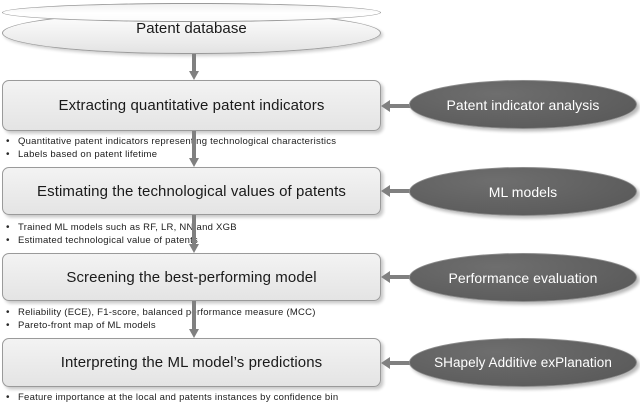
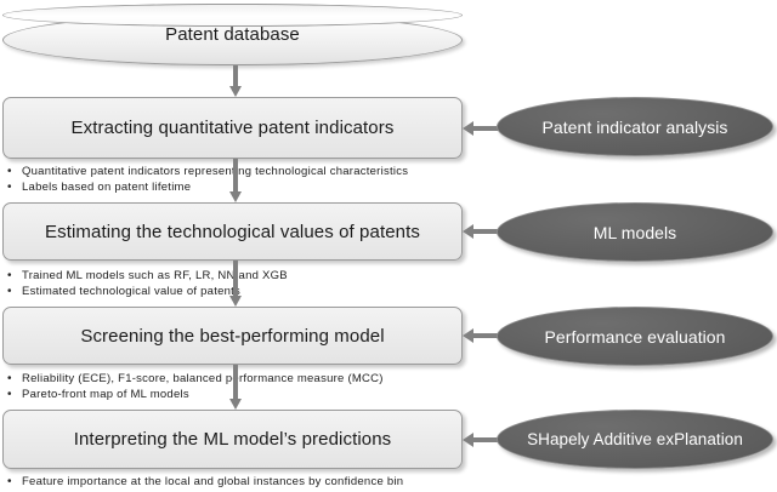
  Patent database
  Extracting quantitative patent indicators
  Patent indicator analysis
  •
  Quantitative patent indicators represenng technological characteristics
  •
  Labels based on patent lifetime
  Estimating the technological values of patents
  ML models
  •
  Trained ML models such as RF, LR, NN and XGB
  •
  Estimated technological value of paten
  Screening the best-performing model
  Performance evaluation
  •
  Reliability (ECE), F1-score, balanced prformance measure (MCC)
  •
  Pareto-front map of ML models
  Interpreting the ML model’s predictions
  SHapely Additive exPlanation
  •
- Feature importance at the local and patents instances by confidence bin
+ Feature importance at the local and global instances by confidence bin
